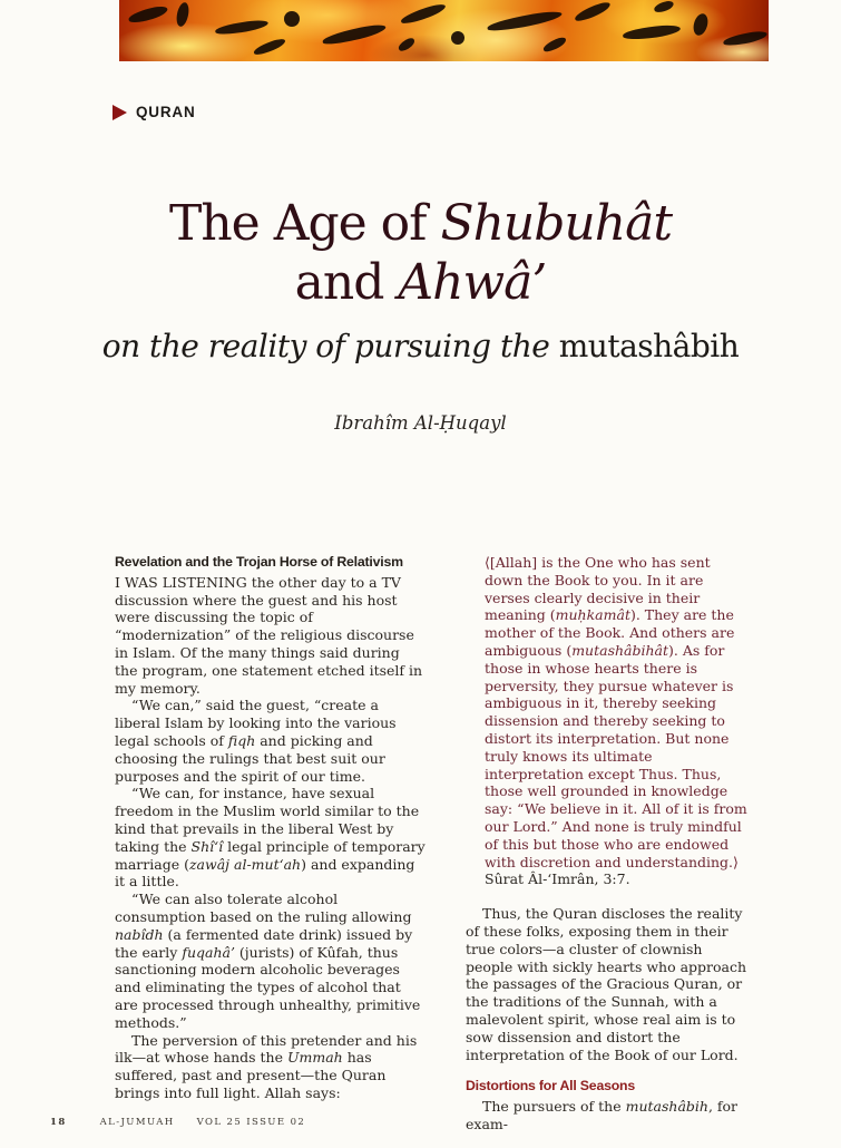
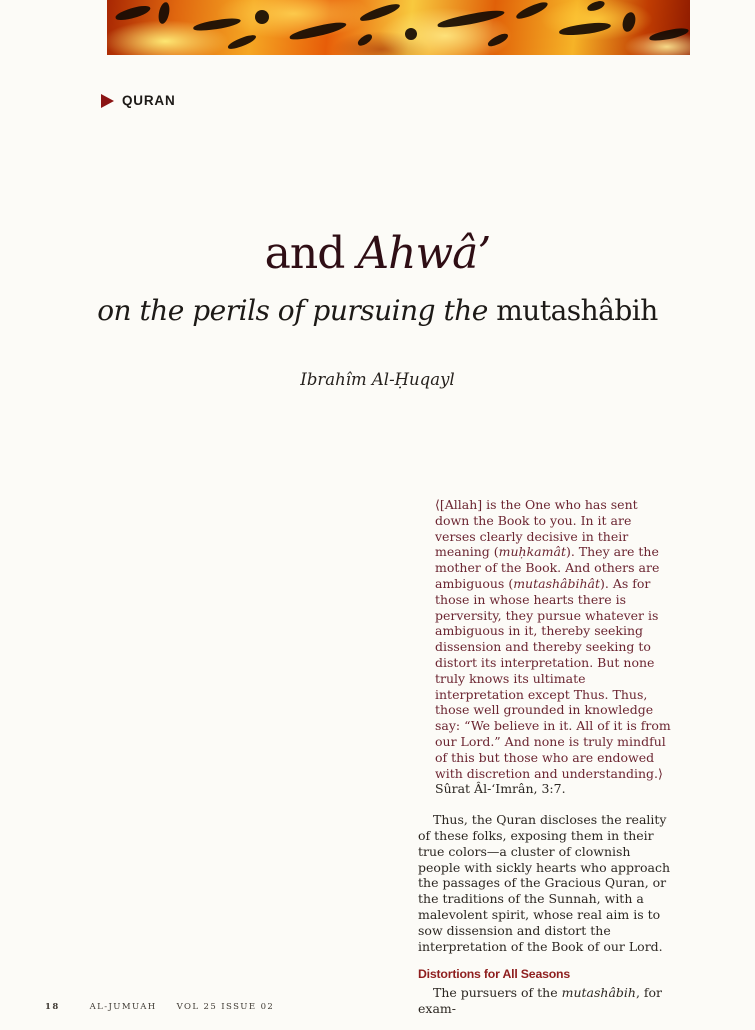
  QURAN
- The Age of Shubuhât
  and Ahwâ’
- on the reality of pursuing the mutashâbih
+ on the perils of pursuing the mutashâbih
  Ibrahîm Al-Ḥuqayl
- Revelation and the Trojan Horse of Relativism
- I WAS LISTENING the other day to a TV discussion where the guest and his host were discussing the topic of “modernization” of the religious discourse in Islam. Of the many things said during the program, one statement etched itself in my memory.
- “We can,” said the guest, “create a liberal Islam by looking into the various legal schools of fiqh and picking and choosing the rulings that best suit our purposes and the spirit of our time.
- “We can, for instance, have sexual freedom in the Muslim world similar to the kind that prevails in the liberal West by taking the Shî‘î legal principle of temporary marriage (zawâj al-mut‘ah) and expanding it a little.
- “We can also tolerate alcohol consumption based on the ruling allowing nabîdh (a fermented date drink) issued by the early fuqahâ’ (jurists) of Kûfah, thus sanctioning modern alcoholic beverages and eliminating the types of alcohol that are processed through unhealthy, primitive methods.”
- The perversion of this pretender and his ilk—at whose hands the Ummah has suffered, past and present—the Quran brings into full light. Allah says:
  ⟨[Allah] is the One who has sent down the Book to you. In it are verses clearly decisive in their meaning (muḥkamât). They are the mother of the Book. And others are ambiguous (mutashâbihât). As for those in whose hearts there is perversity, they pursue whatever is ambiguous in it, thereby seeking dissension and thereby seeking to distort its interpretation. But none truly knows its ultimate interpretation except Thus. Thus, those well grounded in knowledge say: “We believe in it. All of it is from our Lord.” And none is truly mindful of this but those who are endowed with discretion and understanding.⟩ Sûrat Âl-‘Imrân, 3:7.
  Thus, the Quran discloses the reality of these folks, exposing them in their true colors—a cluster of clownish people with sickly hearts who approach the passages of the Gracious Quran, or the traditions of the Sunnah, with a malevolent spirit, whose real aim is to sow dissension and distort the interpretation of the Book of our Lord.
  Distortions for All Seasons
  The pursuers of the mutashâbih, for exam-
  18
  AL-JUMUAH
  VOL 25 ISSUE 02
